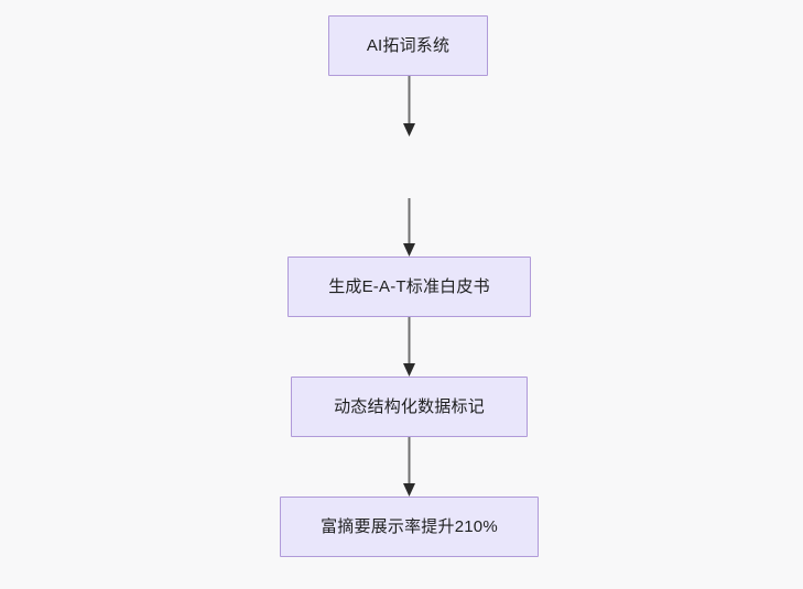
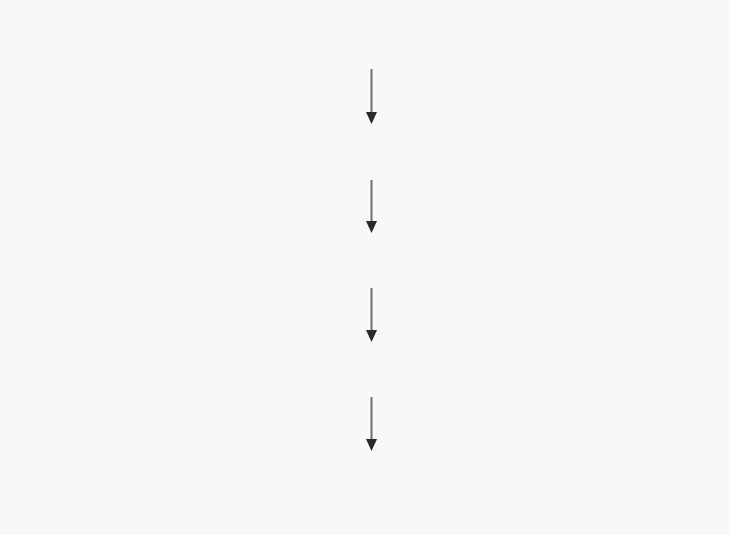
- AI拓词系统
- 生成E-A-T标准白皮书
- 动态结构化数据标记
- 富摘要展示率提升210%
